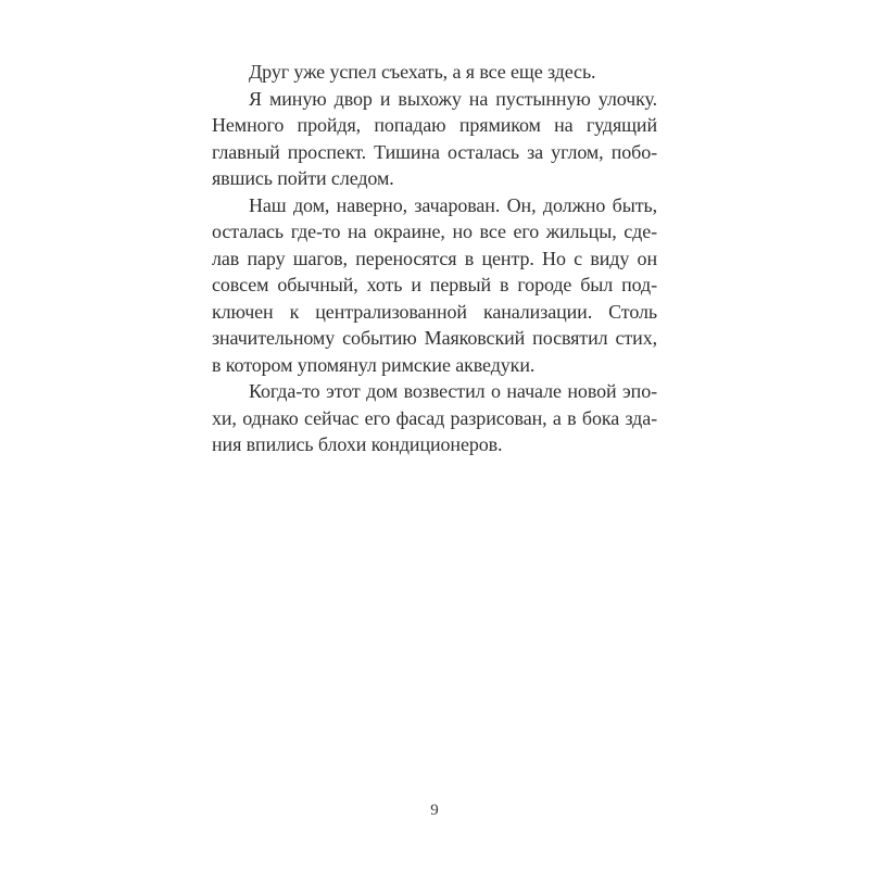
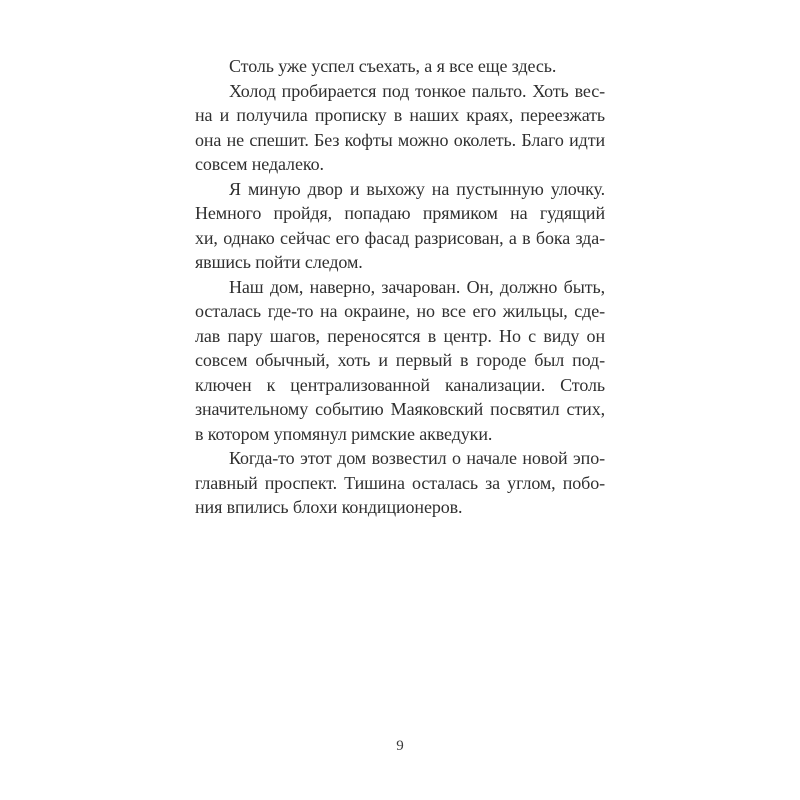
- Друг уже успел съехать, а я все еще здесь.
+ Столь уже успел съехать, а я все еще здесь.
+ Холод пробирается под тонкое пальто. Хоть вес-
+ на и получила прописку в наших краях, переезжать
+ она не спешит. Без кофты можно околеть. Благо идти
+ совсем недалеко.
  Я миную двор и выхожу на пустынную улочку.
  Немного пройдя, попадаю прямиком на гудящий
- главный проспект. Тишина осталась за углом, побо-
+ хи, однако сейчас его фасад разрисован, а в бока зда-
  явшись пойти следом.
  Наш дом, наверно, зачарован. Он, должно быть,
  осталась где-то на окраине, но все его жильцы, сде-
  лав пару шагов, переносятся в центр. Но с виду он
  совсем обычный, хоть и первый в городе был под-
  ключен к централизованной канализации. Столь
  значительному событию Маяковский посвятил стих,
  в котором упомянул римские акведуки.
  Когда-то этот дом возвестил о начале новой эпо-
- хи, однако сейчас его фасад разрисован, а в бока зда-
+ главный проспект. Тишина осталась за углом, побо-
  ния впились блохи кондиционеров.
  9
